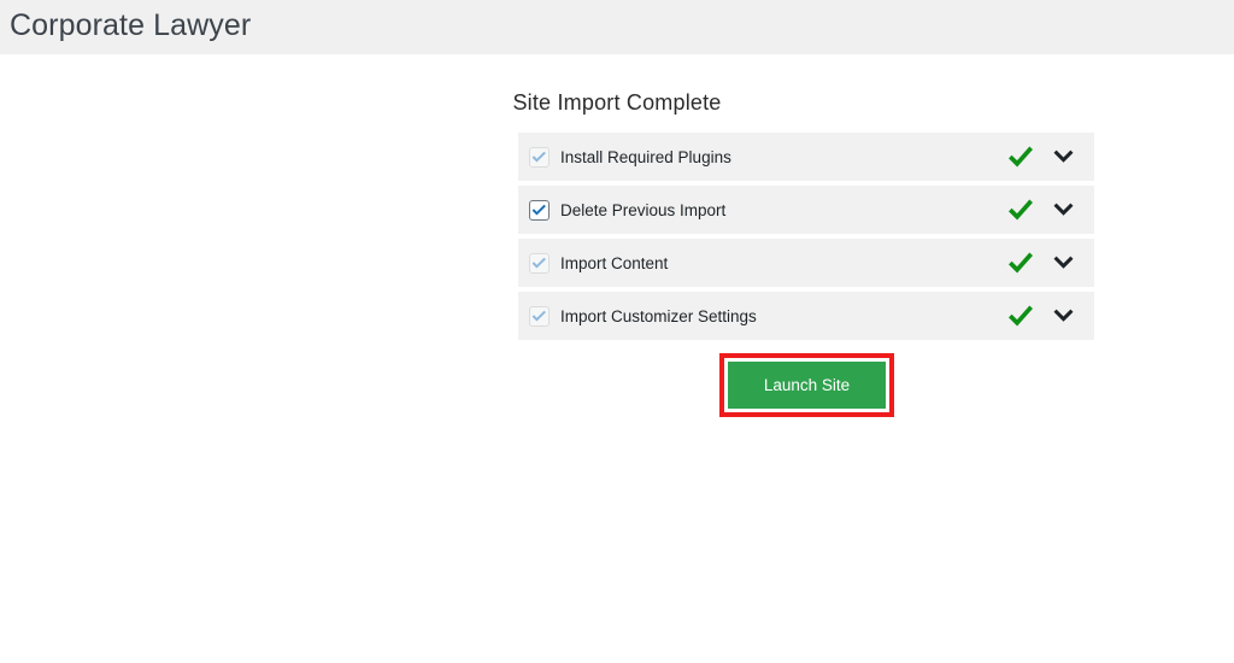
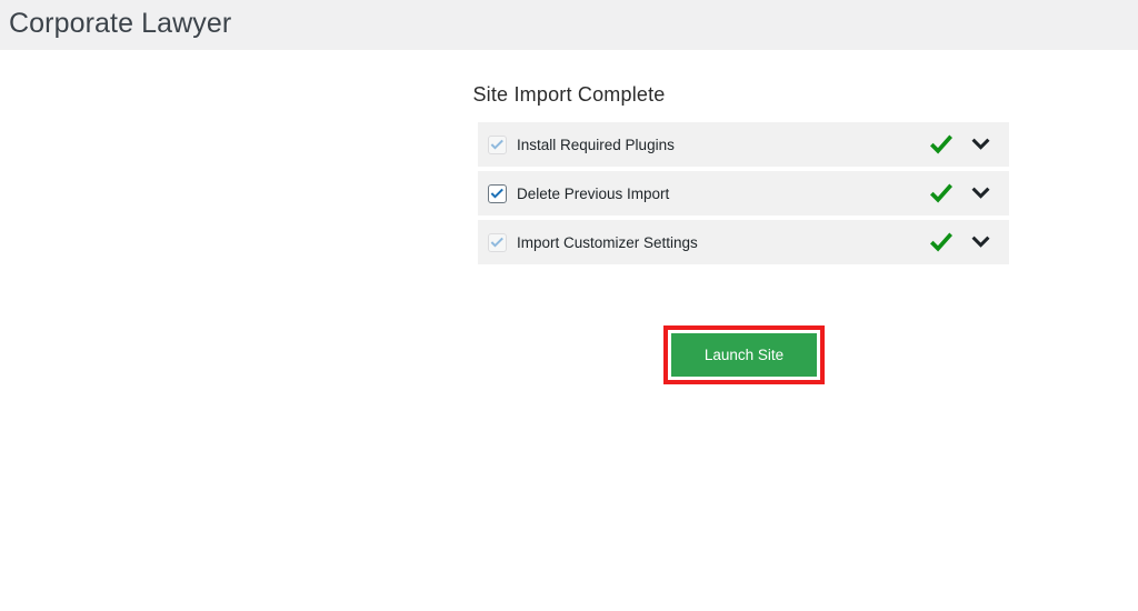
  Corporate Lawyer
  Site Import Complete
  Install Required Plugins
  Delete Previous Import
- Import Content
  Import Customizer Settings
  Launch Site
